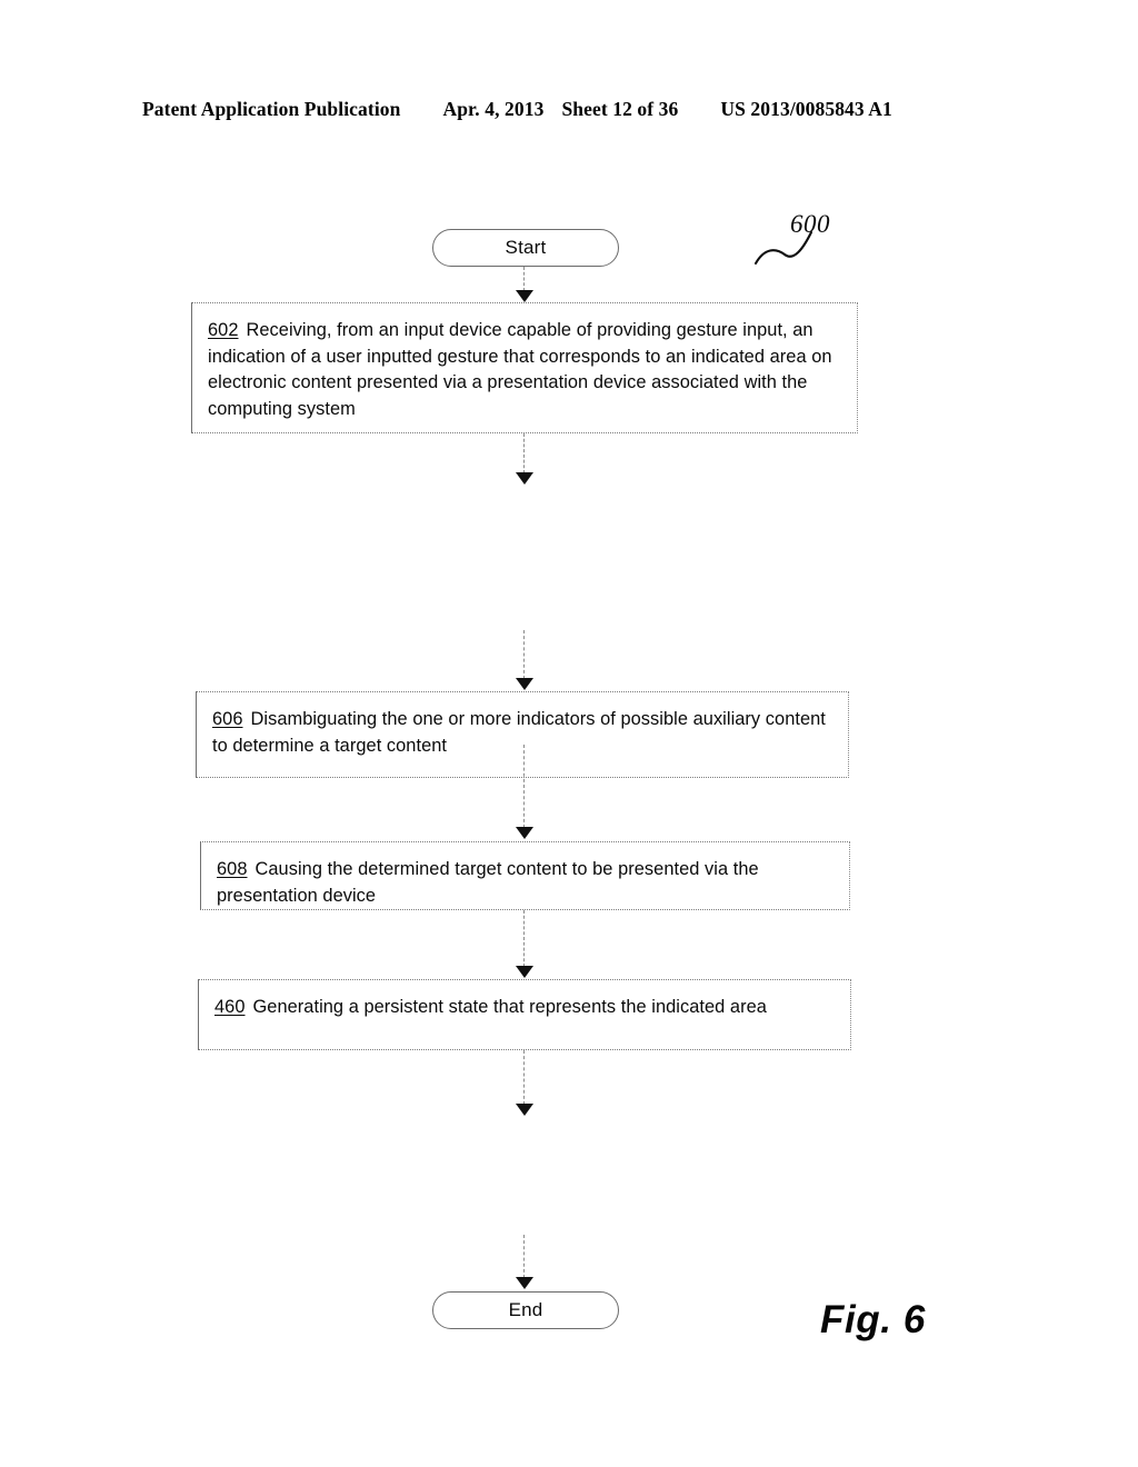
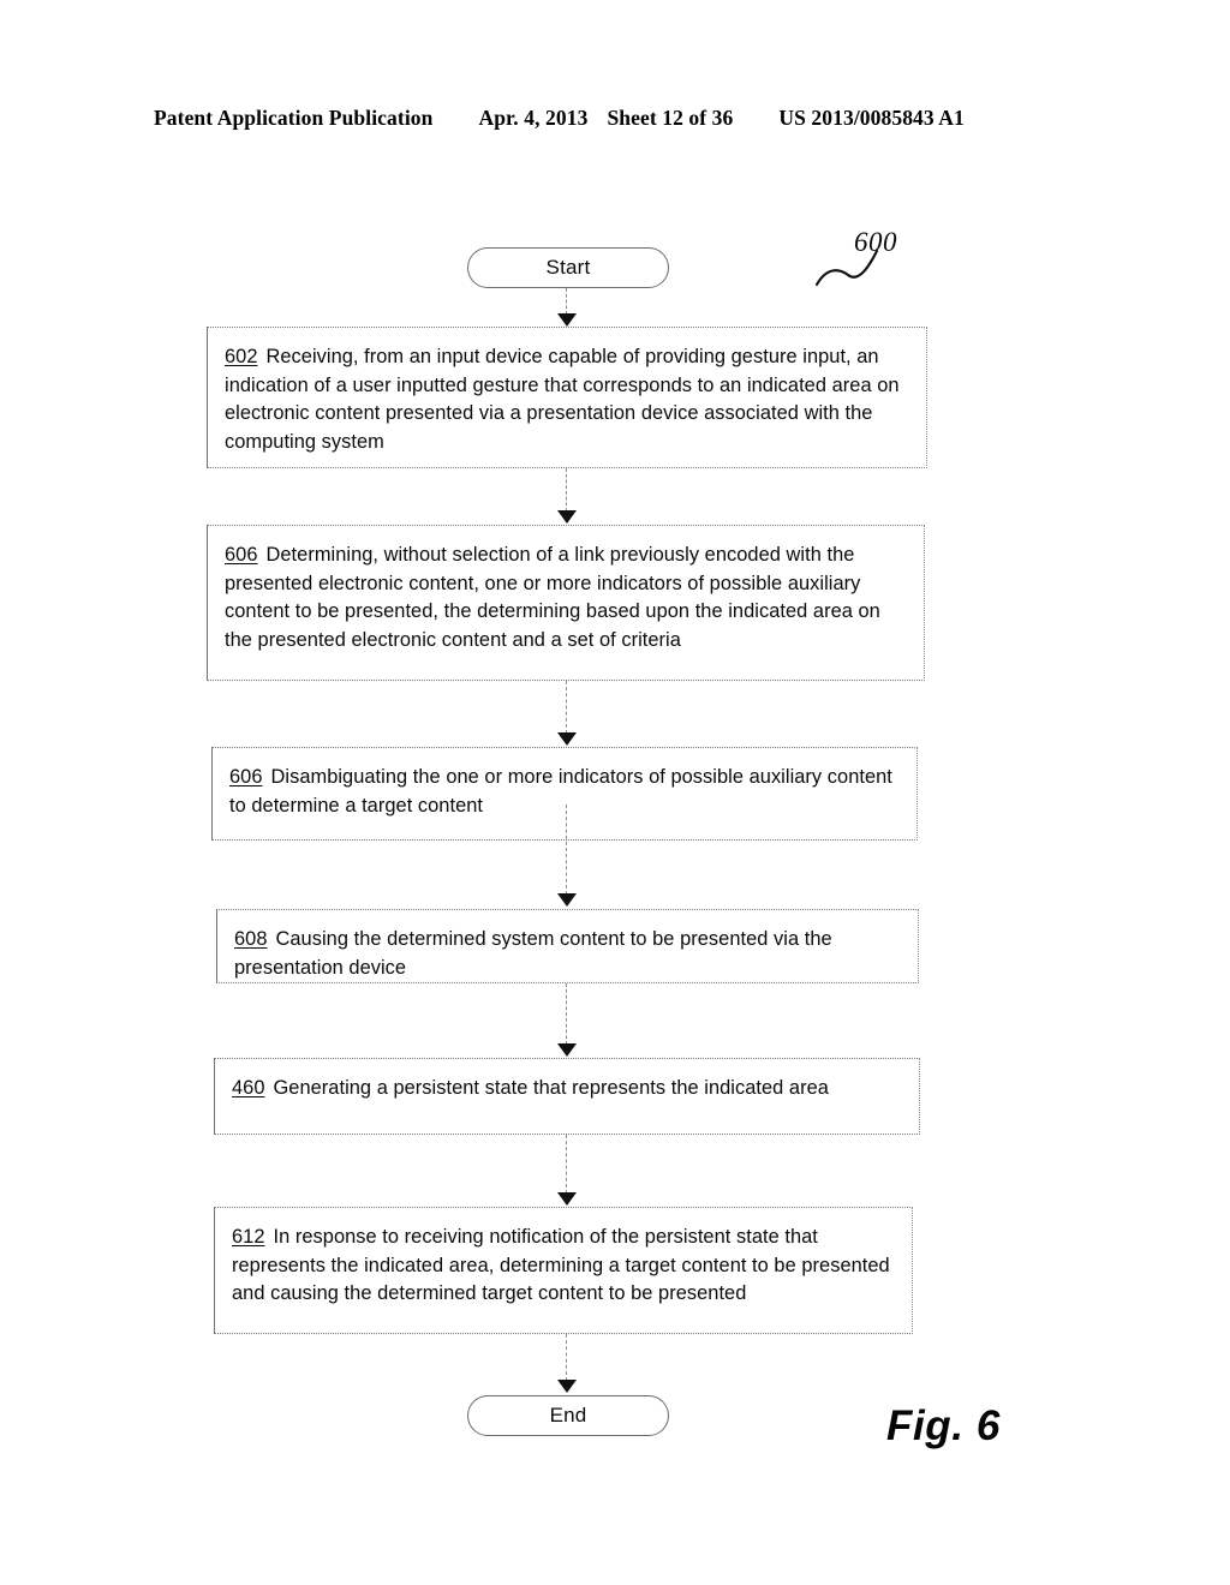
  Patent Application Publication
  Apr. 4, 2013
  Sheet 12 of 36
  US 2013/0085843 A1
  600
  Start
  602 Receiving, from an input device capable of providing gesture input, an indication of a user inputted gesture that corresponds to an indicated area on electronic content presented via a presentation device associated with the computing system
+ 606 Determining, without selection of a link previously encoded with the presented electronic content, one or more indicators of possible auxiliary content to be presented, the determining based upon the indicated area on the presented electronic content and a set of criteria
  606 Disambiguating the one or more indicators of possible auxiliary content to determine a target content
- 608 Causing the determined target content to be presented via the presentation device
+ 608 Causing the determined system content to be presented via the presentation device
  460 Generating a persistent state that represents the indicated area
+ 612 In response to receiving notification of the persistent state that represents the indicated area, determining a target content to be presented and causing the determined target content to be presented
  End
  Fig. 6
